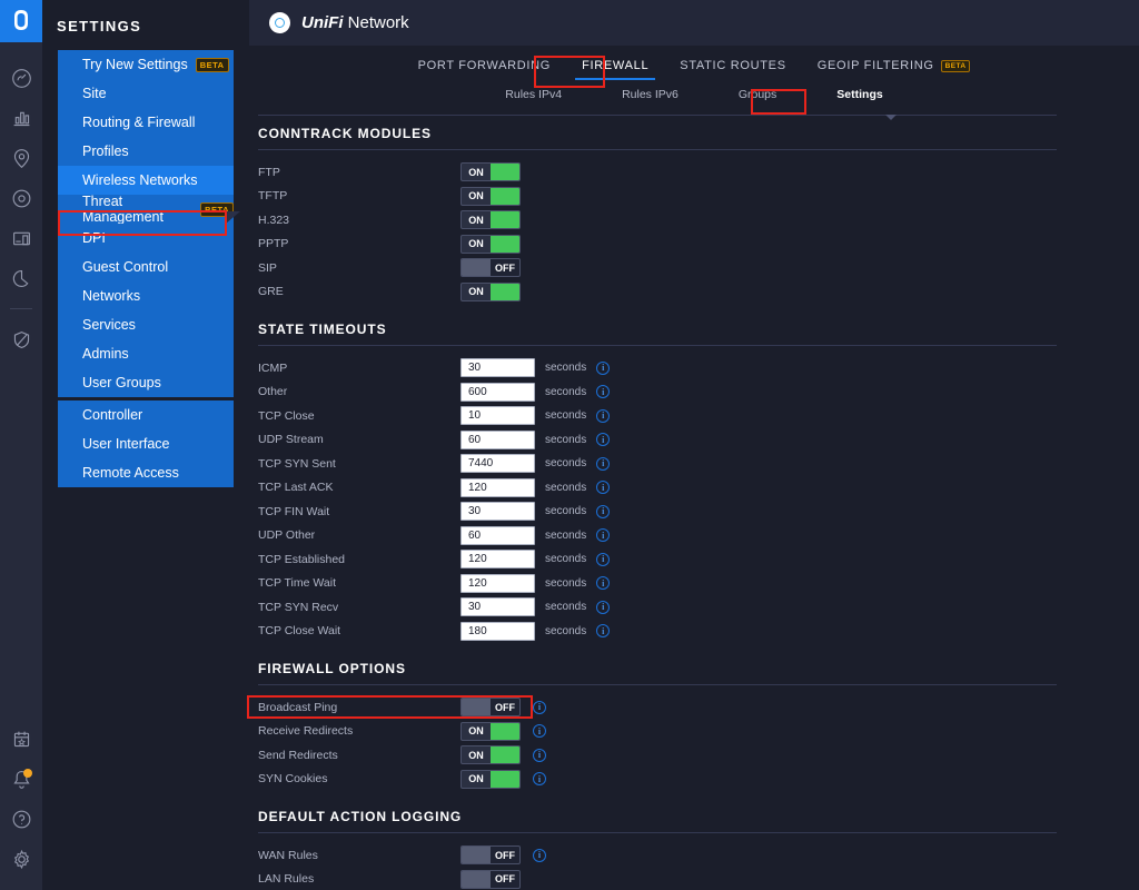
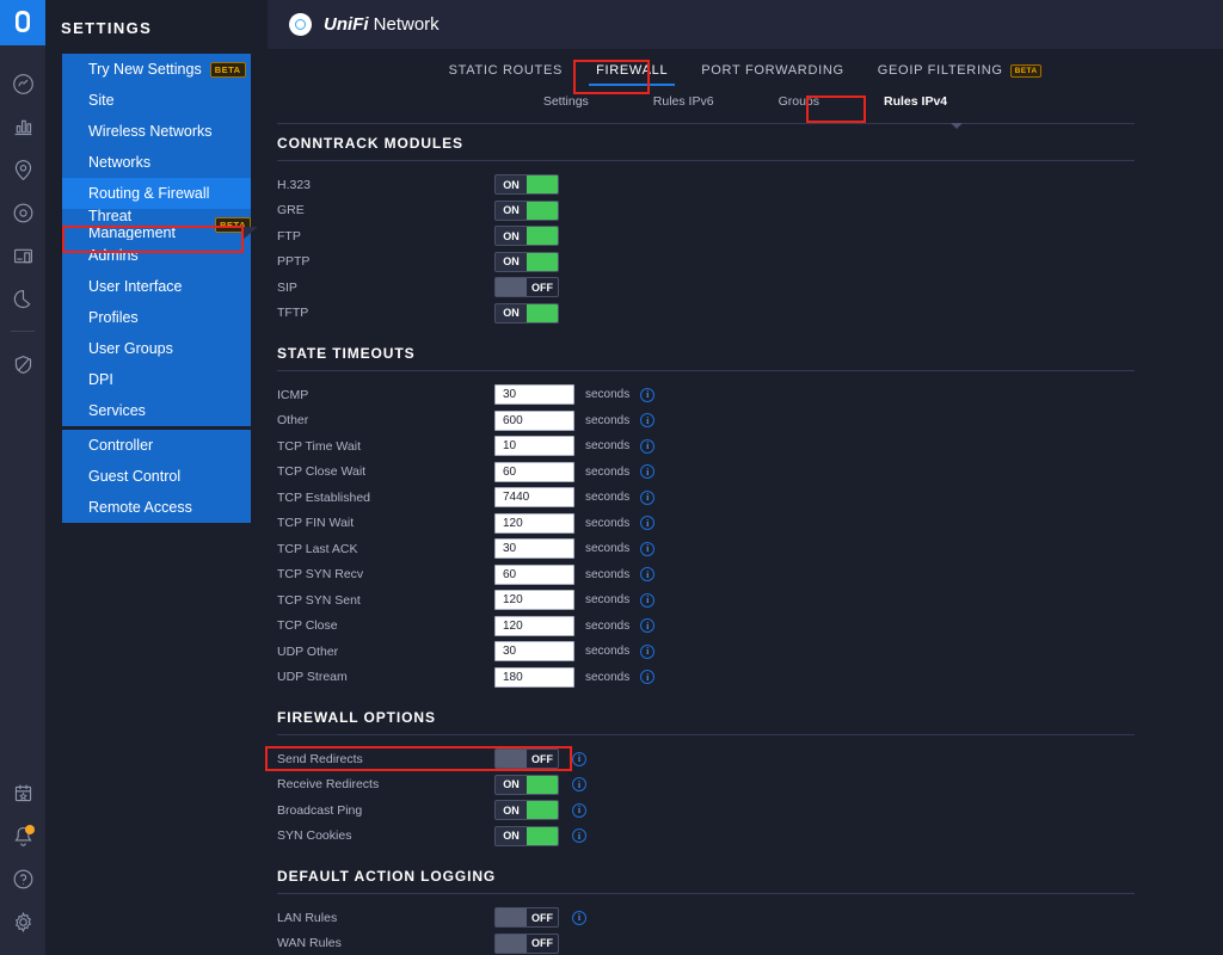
  SETTINGS
  Try New Settings
  BETA
  Site
- Routing & Firewall
+ Wireless Networks
- Profiles
+ Networks
- Wireless Networks
+ Routing & Firewall
  Threat Management
  BETA
- DPI
+ Admins
- Guest Control
+ User Interface
- Networks
+ Profiles
- Services
+ User Groups
- Admins
+ DPI
- User Groups
+ Services
  Controller
- User Interface
+ Guest Control
  Remote Access
  UniFi Network
- PORT FORWARDING
+ STATIC ROUTES
  FIREWALL
- STATIC ROUTES
+ PORT FORWARDING
  GEOIP FILTERING
- Rules IPv4
+ Settings
  Rules IPv6
  Groups
- Settings
+ Rules IPv4
  CONNTRACK MODULES
- FTP
+ H.323
  ON
- TFTP
+ GRE
  ON
- H.323
+ FTP
  ON
  PPTP
  ON
  SIP
  OFF
- GRE
+ TFTP
  ON
  STATE TIMEOUTS
  ICMP
  30
  seconds
  i
  Other
  600
  seconds
  i
- TCP Close
+ TCP Time Wait
  10
  seconds
  i
- UDP Stream
+ TCP Close Wait
  60
  seconds
  i
- TCP SYN Sent
+ TCP Established
  7440
  seconds
  i
- TCP Last ACK
+ TCP FIN Wait
  120
  seconds
  i
- TCP FIN Wait
+ TCP Last ACK
  30
  seconds
  i
- UDP Other
+ TCP SYN Recv
  60
  seconds
  i
- TCP Established
+ TCP SYN Sent
  120
  seconds
  i
- TCP Time Wait
+ TCP Close
  120
  seconds
  i
- TCP SYN Recv
+ UDP Other
  30
  seconds
  i
- TCP Close Wait
+ UDP Stream
  180
  seconds
  i
  FIREWALL OPTIONS
- Broadcast Ping
+ Send Redirects
  OFF
  i
  Receive Redirects
  ON
  i
- Send Redirects
+ Broadcast Ping
  ON
  i
  SYN Cookies
  ON
  i
  DEFAULT ACTION LOGGING
- WAN Rules
+ LAN Rules
  OFF
  i
- LAN Rules
+ WAN Rules
  OFF
